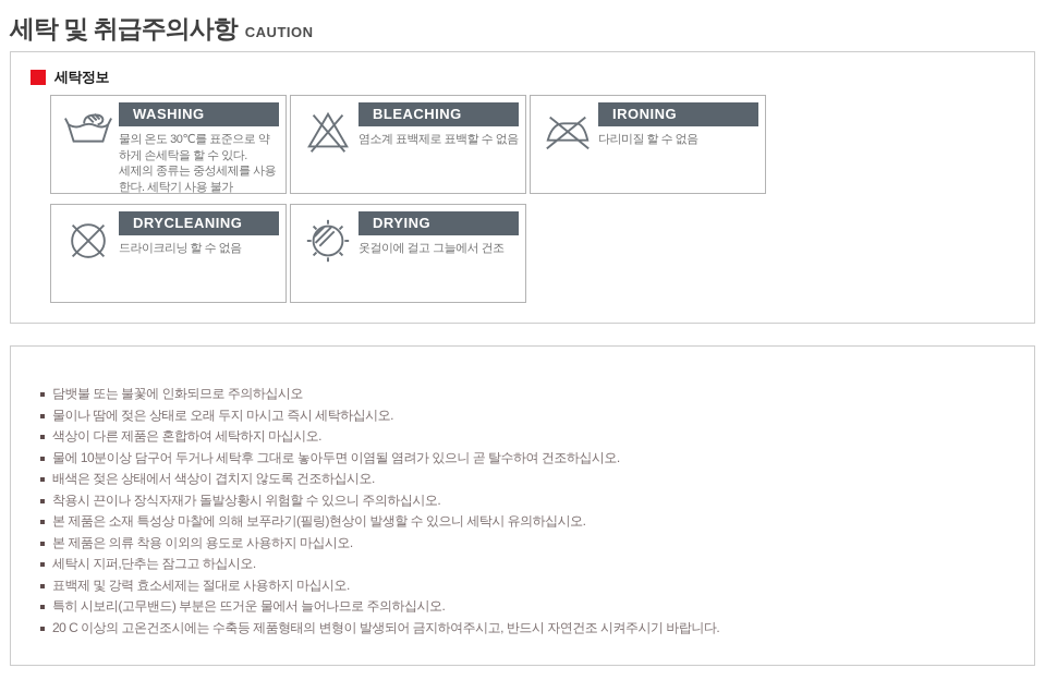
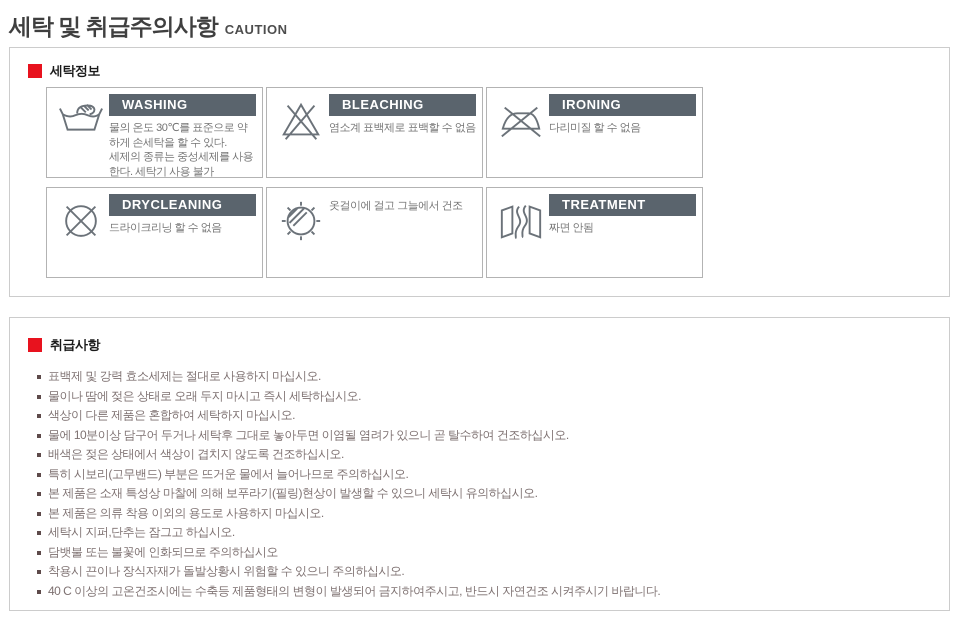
  세탁 및 취급주의사항 CAUTION
  세탁정보
  WASHING
  물의 온도 30℃를 표준으로 약하게 손세탁을 할 수 있다.
  세제의 종류는 중성세제를 사용 한다. 세탁기 사용 불가
  BLEACHING
  염소계 표백제로 표백할 수 없음
  IRONING
  다리미질 할 수 없음
  DRYCLEANING
  드라이크리닝 할 수 없음
- DRYING
  옷걸이에 걸고 그늘에서 건조
+ TREATMENT
+ 짜면 안됨
+ 취급사항
- 담뱃불 또는 불꽃에 인화되므로 주의하십시오
+ 표백제 및 강력 효소세제는 절대로 사용하지 마십시오.
  물이나 땀에 젖은 상태로 오래 두지 마시고 즉시 세탁하십시오.
  색상이 다른 제품은 혼합하여 세탁하지 마십시오.
  물에 10분이상 담구어 두거나 세탁후 그대로 놓아두면 이염될 염려가 있으니 곧 탈수하여 건조하십시오.
  배색은 젖은 상태에서 색상이 겹치지 않도록 건조하십시오.
- 착용시 끈이나 장식자재가 돌발상황시 위험할 수 있으니 주의하십시오.
+ 특히 시보리(고무밴드) 부분은 뜨거운 물에서 늘어나므로 주의하십시오.
  본 제품은 소재 특성상 마찰에 의해 보푸라기(필링)현상이 발생할 수 있으니 세탁시 유의하십시오.
  본 제품은 의류 착용 이외의 용도로 사용하지 마십시오.
  세탁시 지퍼,단추는 잠그고 하십시오.
- 표백제 및 강력 효소세제는 절대로 사용하지 마십시오.
+ 담뱃불 또는 불꽃에 인화되므로 주의하십시오
- 특히 시보리(고무밴드) 부분은 뜨거운 물에서 늘어나므로 주의하십시오.
+ 착용시 끈이나 장식자재가 돌발상황시 위험할 수 있으니 주의하십시오.
- 20 C 이상의 고온건조시에는 수축등 제품형태의 변형이 발생되어 금지하여주시고, 반드시 자연건조 시켜주시기 바랍니다.
+ 40 C 이상의 고온건조시에는 수축등 제품형태의 변형이 발생되어 금지하여주시고, 반드시 자연건조 시켜주시기 바랍니다.
